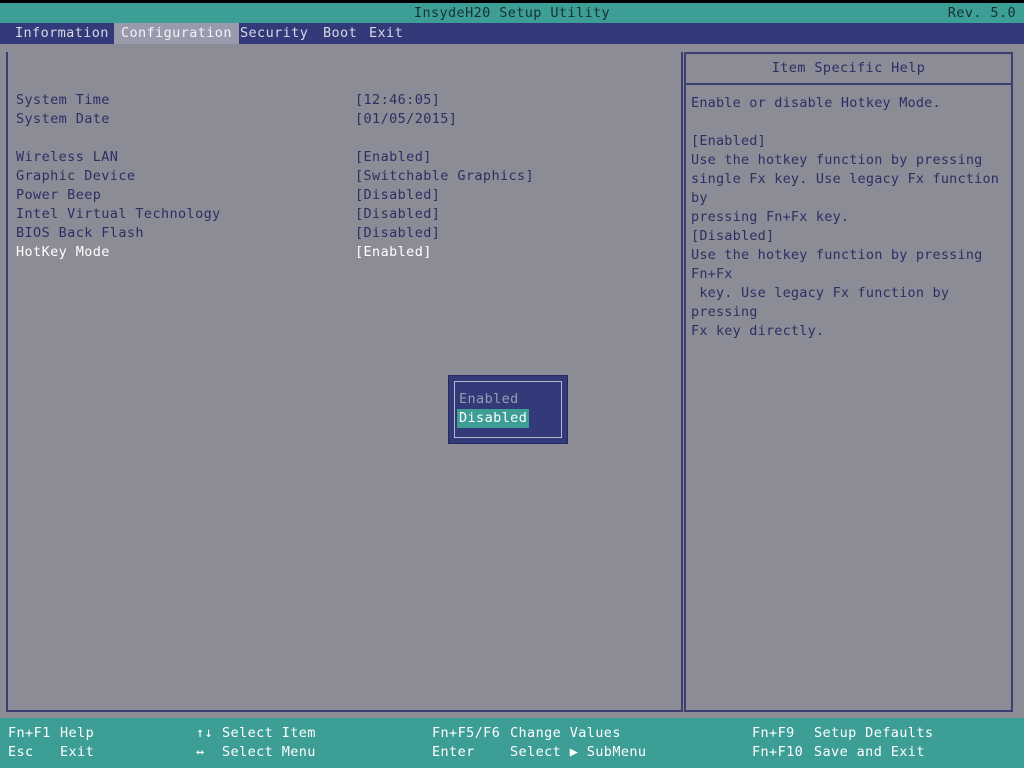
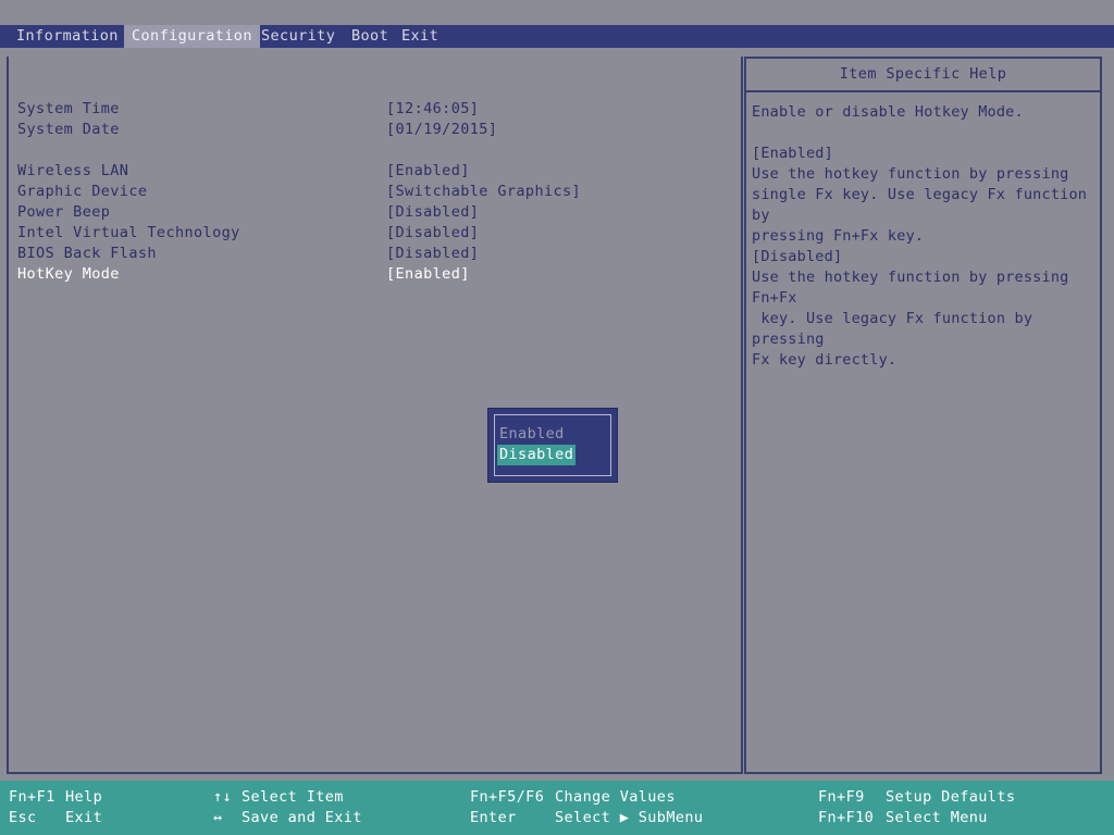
- InsydeH20 Setup Utility
- Rev. 5.0
  Information
  Configuration
  Security
  Boot
  Exit
  System Time
  [12:46:05]
  System Date
- [01/05/2015]
+ [01/19/2015]
  Wireless LAN
  [Enabled]
  Graphic Device
  [Switchable Graphics]
  Power Beep
  [Disabled]
  Intel Virtual Technology
  [Disabled]
  BIOS Back Flash
  [Disabled]
  HotKey Mode
  [Enabled]
  Item Specific Help
  Enable or disable Hotkey Mode.
  [Enabled]
  Use the hotkey function by pressing
  single Fx key. Use legacy Fx function by
  pressing Fn+Fx key.
  [Disabled]
  Use the hotkey function by pressing Fn+Fx
  key. Use legacy Fx function by pressing
  Fx key directly.
  Enabled
  Disabled
  Fn+F1
  Help
  Esc
  Exit
  ↑↓
  Select Item
  ↔
- Select Menu
+ Save and Exit
  Fn+F5/F6
  Change Values
  Enter
  Select ▶ SubMenu
  Fn+F9
  Setup Defaults
  Fn+F10
- Save and Exit
+ Select Menu
